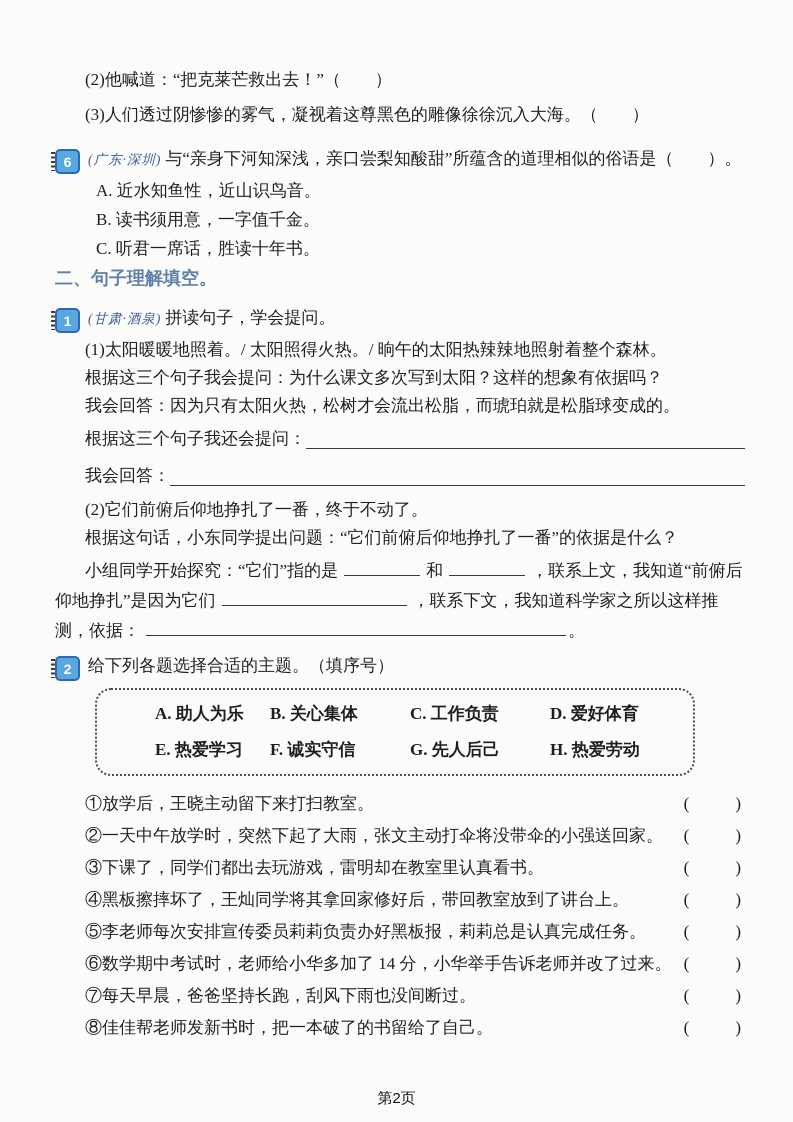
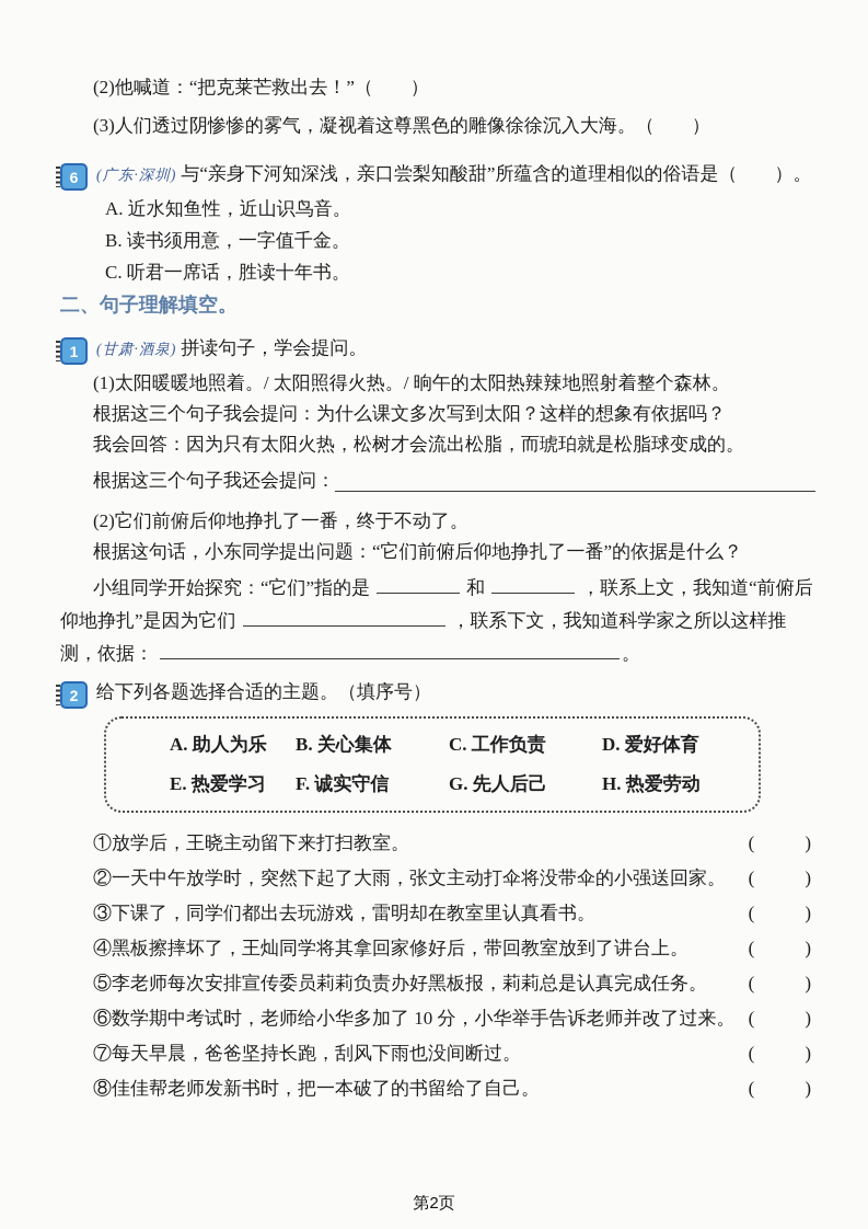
  (2)他喊道：“把克莱芒救出去！”（ ）
  (3)人们透过阴惨惨的雾气，凝视着这尊黑色的雕像徐徐沉入大海。（ ）
  6
  (广东·深圳) 与“亲身下河知深浅，亲口尝梨知酸甜”所蕴含的道理相似的俗语是（ ）。
  A. 近水知鱼性，近山识鸟音。
  B. 读书须用意，一字值千金。
  C. 听君一席话，胜读十年书。
  二、句子理解填空。
  1
  (甘肃·酒泉) 拼读句子，学会提问。
  (1)太阳暖暖地照着。/ 太阳照得火热。/ 晌午的太阳热辣辣地照射着整个森林。
  根据这三个句子我会提问：为什么课文多次写到太阳？这样的想象有依据吗？
  我会回答：因为只有太阳火热，松树才会流出松脂，而琥珀就是松脂球变成的。
  根据这三个句子我还会提问：
- 我会回答：
  (2)它们前俯后仰地挣扎了一番，终于不动了。
  根据这句话，小东同学提出问题：“它们前俯后仰地挣扎了一番”的依据是什么？
  小组同学开始探究：“它们”指的是 和 ，联系上文，我知道“前俯后仰地挣扎”是因为它们 ，联系下文，我知道科学家之所以这样推测，依据： 。
  2
  给下列各题选择合适的主题。（填序号）
  A. 助人为乐
  B. 关心集体
  C. 工作负责
  D. 爱好体育
  E. 热爱学习
  F. 诚实守信
  G. 先人后己
  H. 热爱劳动
  ①放学后，王晓主动留下来打扫教室。
  ( )
  ②一天中午放学时，突然下起了大雨，张文主动打伞将没带伞的小强送回家。
  ( )
  ③下课了，同学们都出去玩游戏，雷明却在教室里认真看书。
  ( )
  ④黑板擦摔坏了，王灿同学将其拿回家修好后，带回教室放到了讲台上。
  ( )
  ⑤李老师每次安排宣传委员莉莉负责办好黑板报，莉莉总是认真完成任务。
  ( )
- ⑥数学期中考试时，老师给小华多加了 14 分，小华举手告诉老师并改了过来。
+ ⑥数学期中考试时，老师给小华多加了 10 分，小华举手告诉老师并改了过来。
  ( )
  ⑦每天早晨，爸爸坚持长跑，刮风下雨也没间断过。
  ( )
  ⑧佳佳帮老师发新书时，把一本破了的书留给了自己。
  ( )
  第2页
